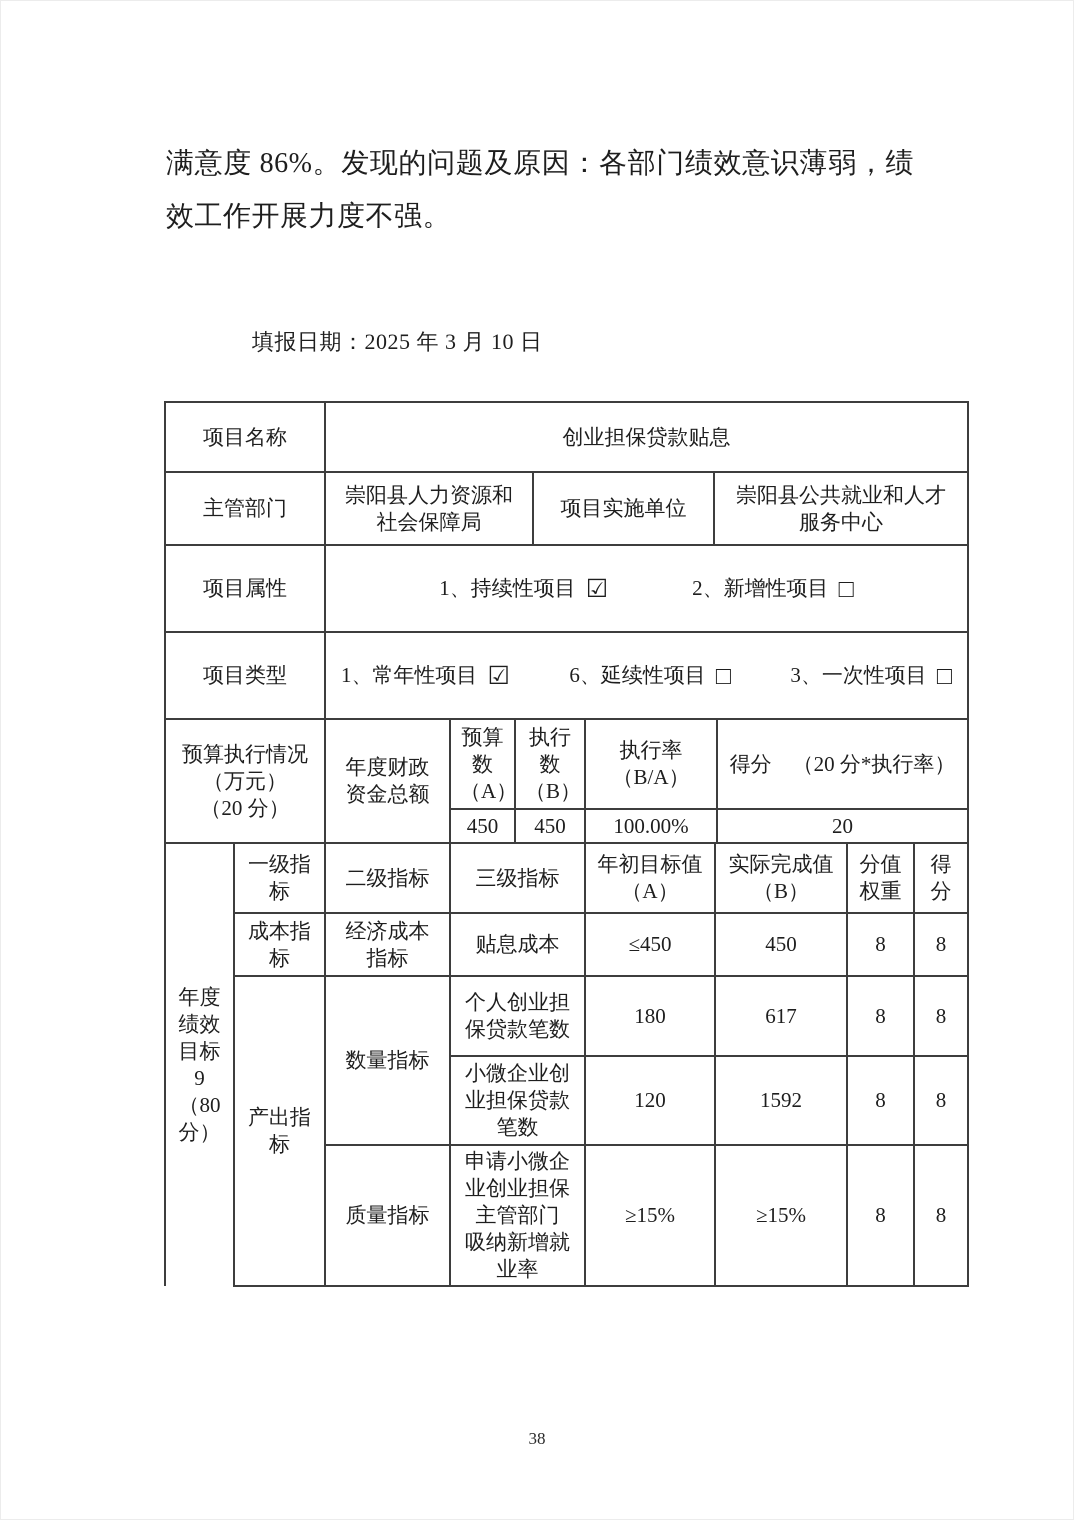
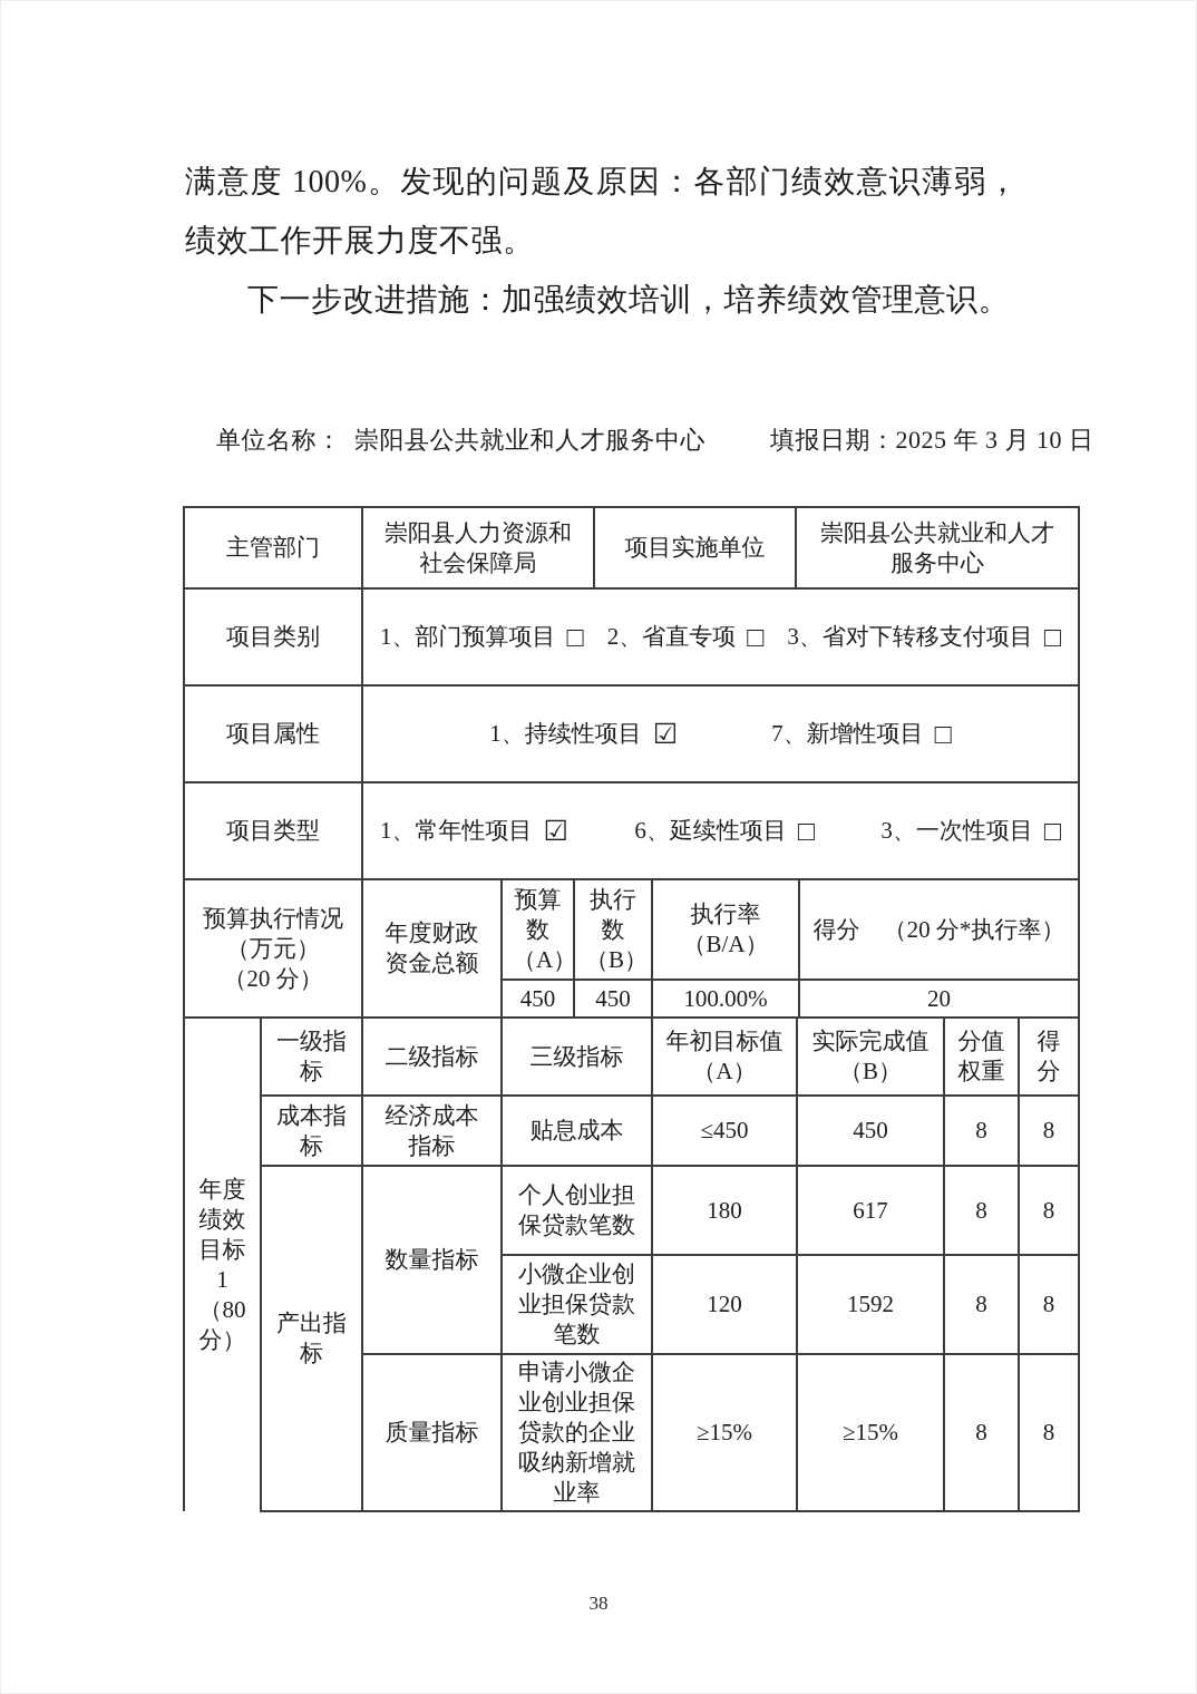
- 满意度 86%。发现的问题及原因：各部门绩效意识薄弱，绩效工作开展力度不强。
+ 满意度 100%。发现的问题及原因：各部门绩效意识薄弱，绩效工作开展力度不强。
+ 下一步改进措施：加强绩效培训，培养绩效管理意识。
+ 单位名称： 崇阳县公共就业和人才服务中心
  填报日期：2025 年 3 月 10 日
- 项目名称	创业担保贷款贴息
  主管部门	崇阳县人力资源和 社会保障局	项目实施单位	崇阳县公共就业和人才 服务中心
+ 项目类别	1、部门预算项目 □ 2、省直专项 □ 3、省对下转移支付项目 □
- 项目属性	1、持续性项目 ☑ 2、新增性项目 □
+ 项目属性	1、持续性项目 ☑ 7、新增性项目 □
  项目类型	1、常年性项目 ☑ 6、延续性项目 □ 3、一次性项目 □
  预算执行情况 （万元） （20 分）	年度财政 资金总额	预算 数 （A）	执行 数 （B）	执行率 （B/A）	得分 （20 分*执行率）
  450	450	100.00%	20
- 年度 绩效 目标 9（80 分）	一级指 标	二级指标	三级指标	年初目标值 （A）	实际完成值 （B）	分值 权重	得 分
+ 年度 绩效 目标 1（80 分）	一级指 标	二级指标	三级指标	年初目标值 （A）	实际完成值 （B）	分值 权重	得 分
  成本指 标	经济成本 指标	贴息成本	≤450	450	8	8
  产出指 标	数量指标	个人创业担 保贷款笔数	180	617	8	8
  小微企业创 业担保贷款 笔数	120	1592	8	8
- 质量指标	申请小微企 业创业担保 主管部门 吸纳新增就 业率	≥15%	≥15%	8	8
+ 质量指标	申请小微企 业创业担保 贷款的企业 吸纳新增就 业率	≥15%	≥15%	8	8
  38
